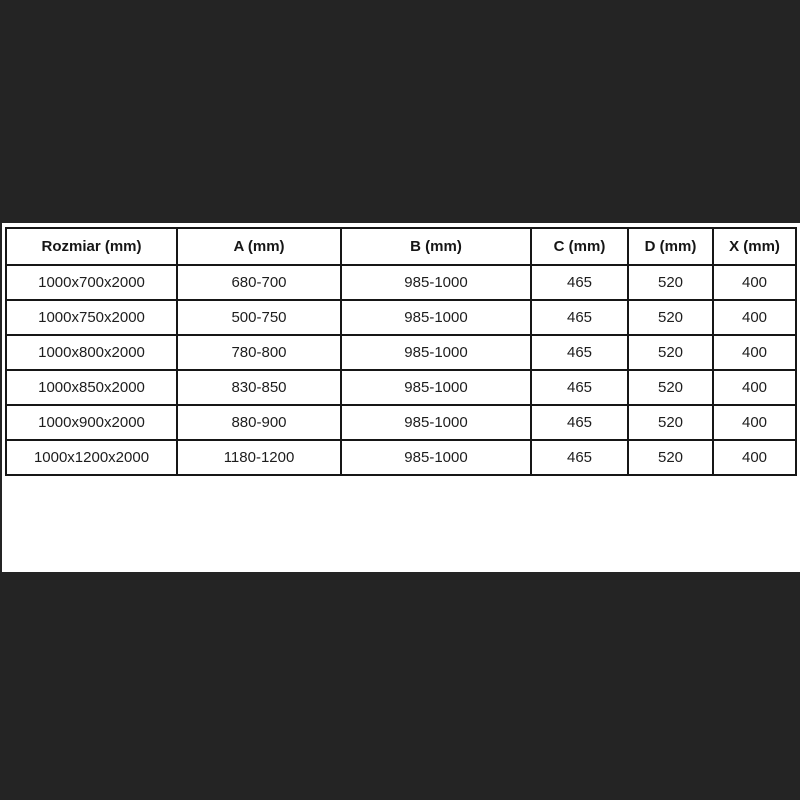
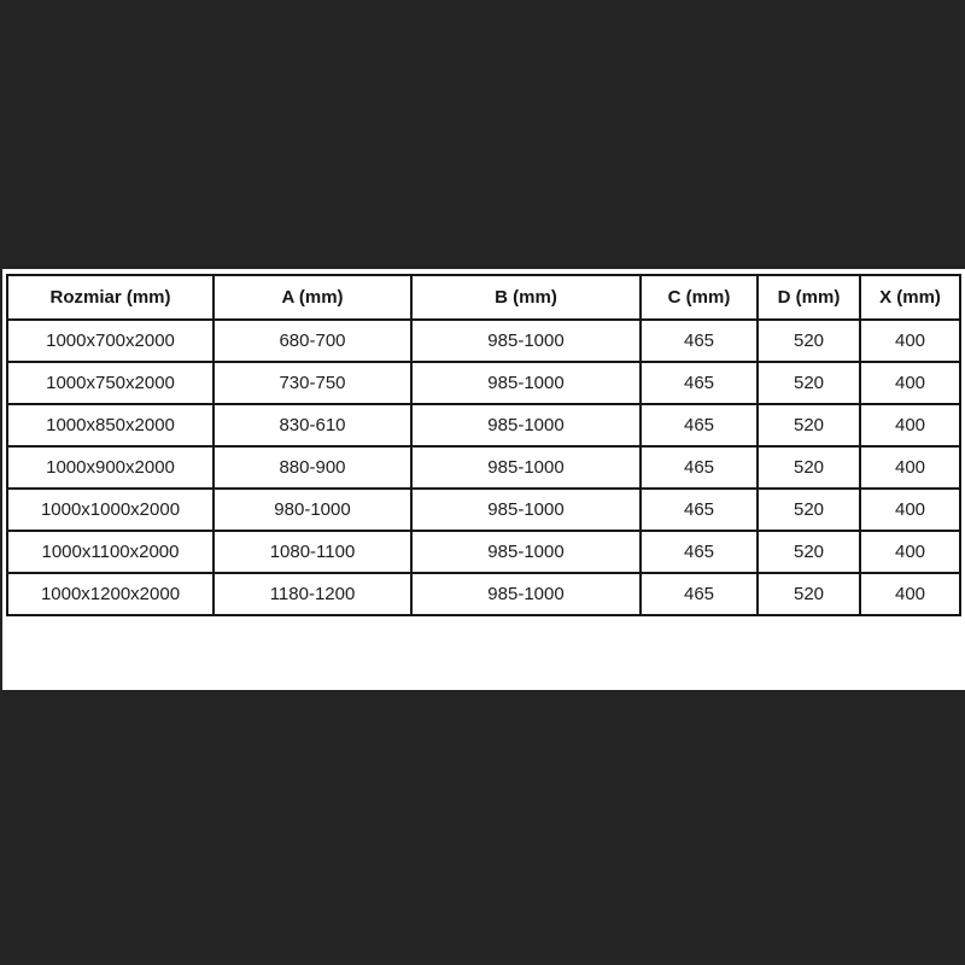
  Rozmiar (mm)	A (mm)	B (mm)	C (mm)	D (mm)	X (mm)
  1000x700x2000	680-700	985-1000	465	520	400
- 1000x750x2000	500-750	985-1000	465	520	400
+ 1000x750x2000	730-750	985-1000	465	520	400
- 1000x800x2000	780-800	985-1000	465	520	400
- 1000x850x2000	830-850	985-1000	465	520	400
+ 1000x850x2000	830-610	985-1000	465	520	400
  1000x900x2000	880-900	985-1000	465	520	400
+ 1000x1000x2000	980-1000	985-1000	465	520	400
+ 1000x1100x2000	1080-1100	985-1000	465	520	400
  1000x1200x2000	1180-1200	985-1000	465	520	400
